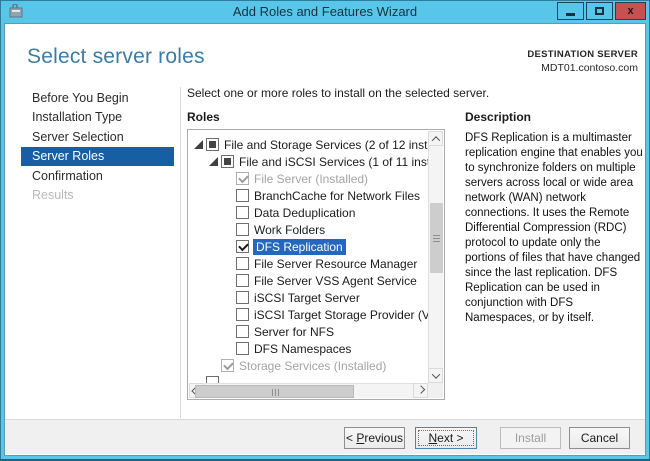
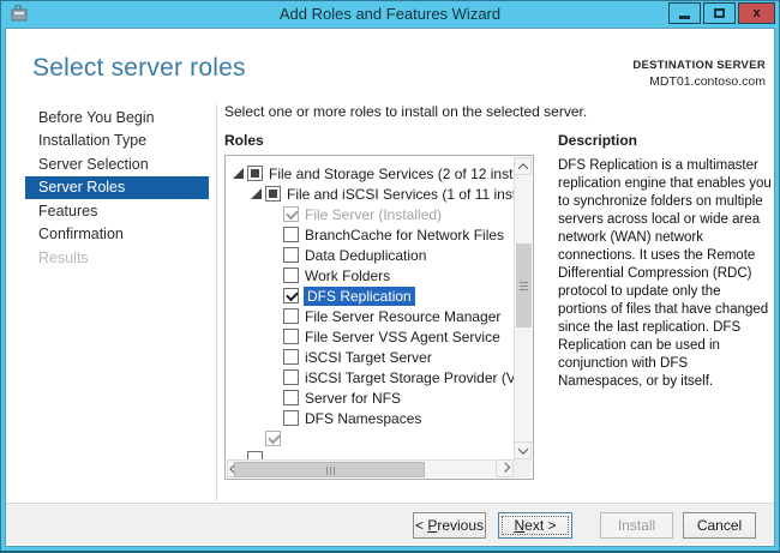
  Add Roles and Features Wizard
  x
  Select server roles
  DESTINATION SERVER
  MDT01.contoso.com
  Before You Begin
  Installation Type
  Server Selection
  Server Roles
+ Features
  Confirmation
  Results
  Select one or more roles to install on the selected server.
  Roles
  File and Storage Services (2 of 12 inst
  File and iSCSI Services (1 of 11 ins
  File Server (Installed)
  BranchCache for Network Files
  Data Deduplication
  Work Folders
  DFS Replication
  File Server Resource Manager
  File Server VSS Agent Service
  iSCSI Target Server
  iSCSI Target Storage Provider (V
  Server for NFS
  DFS Namespaces
- Storage Services (Installed)
  Description
  DFS Replication is a multimaster replication engine that enables you to synchronize folders on multiple servers across local or wide area network (WAN) network connections. It uses the Remote Differential Compression (RDC) protocol to update only the portions of files that have changed since the last replication. DFS Replication can be used in conjunction with DFS Namespaces, or by itself.
  < Previous
  Next >
  Install
  Cancel
